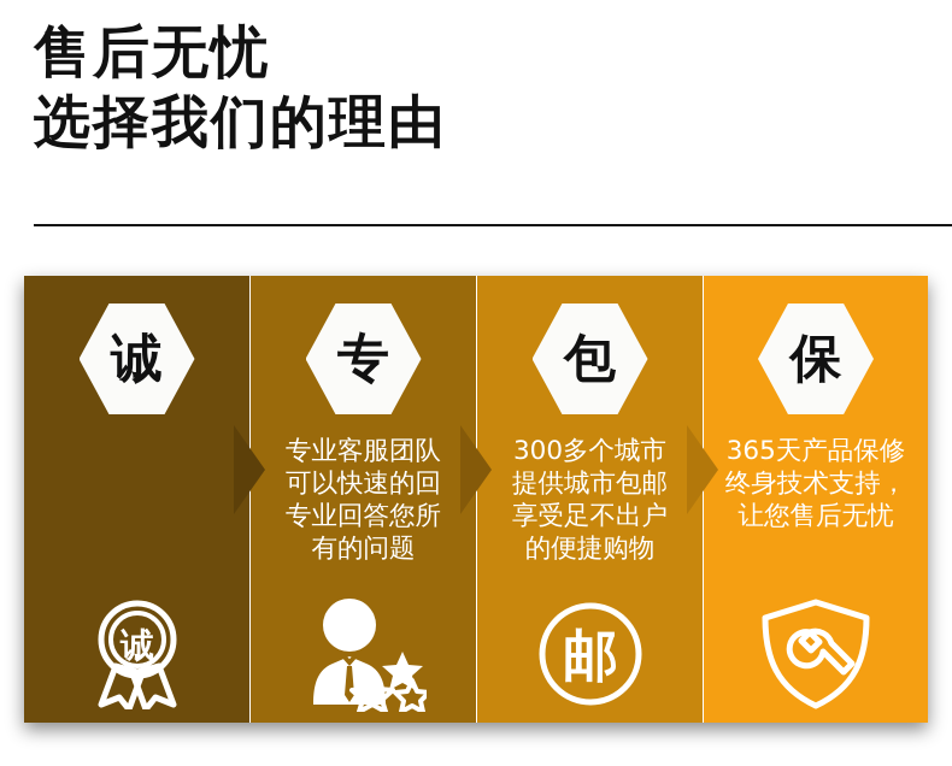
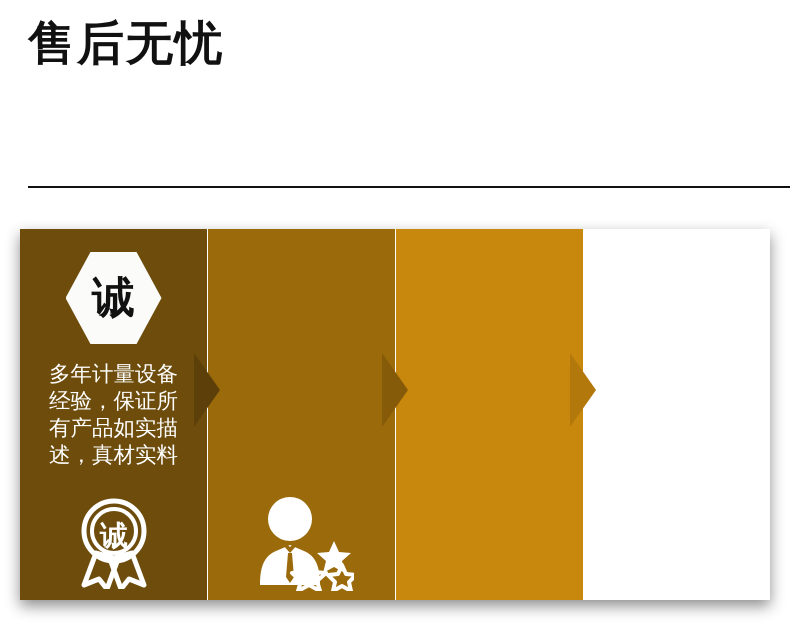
  售后无忧
- 选择我们的理由
  诚
+ 多年计量设备
+ 经验，保证所
+ 有产品如实描
+ 述，真材实料
  诚
- 专
- 专业客服团队
- 可以快速的回
- 专业回答您所
- 有的问题
- 包
- 300多个城市
- 提供城市包邮
- 享受足不出户
- 的便捷购物
- 邮
- 保
- 365天产品保修
- 终身技术支持，
- 让您售后无忧
